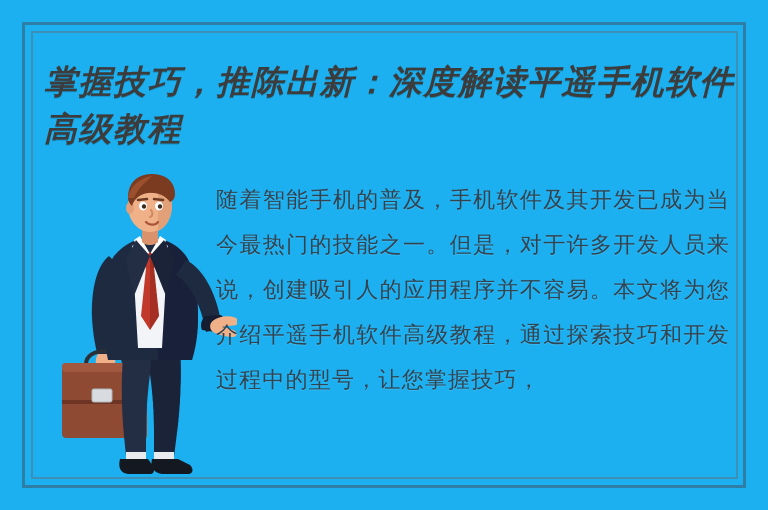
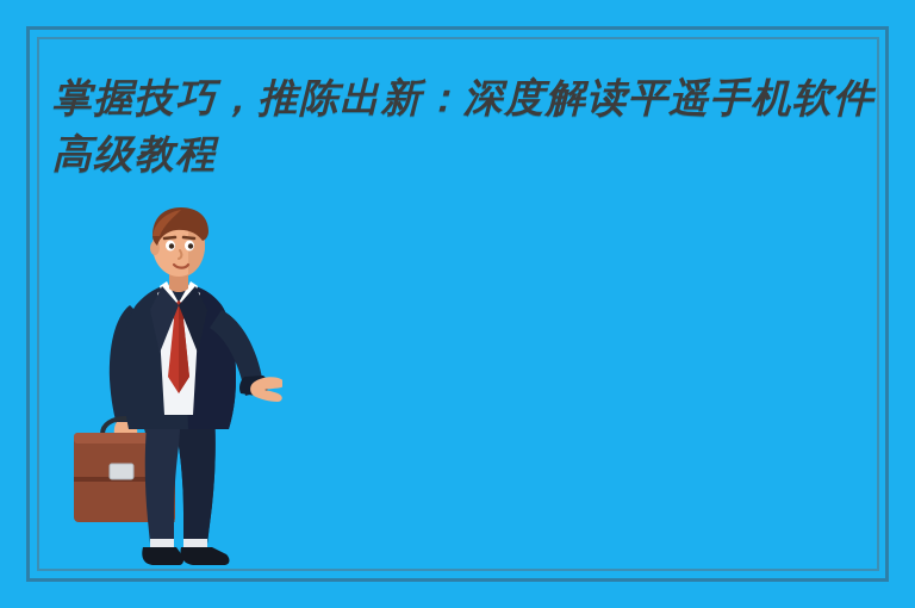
  掌握技巧，推陈出新：深度解读平遥手机软件高级教程
- 随着智能手机的普及，手机软件及其开发已成为当今最热门的技能之一。但是，对于许多开发人员来说，创建吸引人的应用程序并不容易。本文将为您介绍平遥手机软件高级教程，通过探索技巧和开发过程中的型号，让您掌握技巧，
